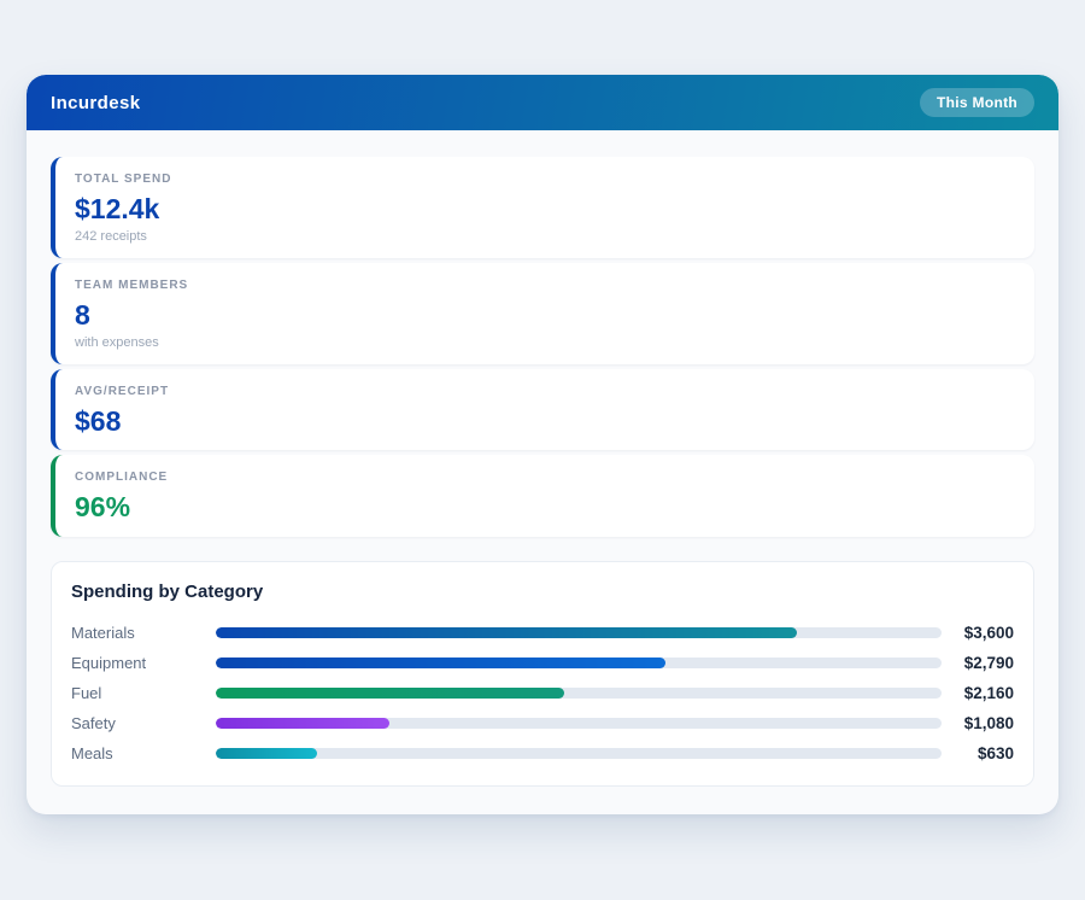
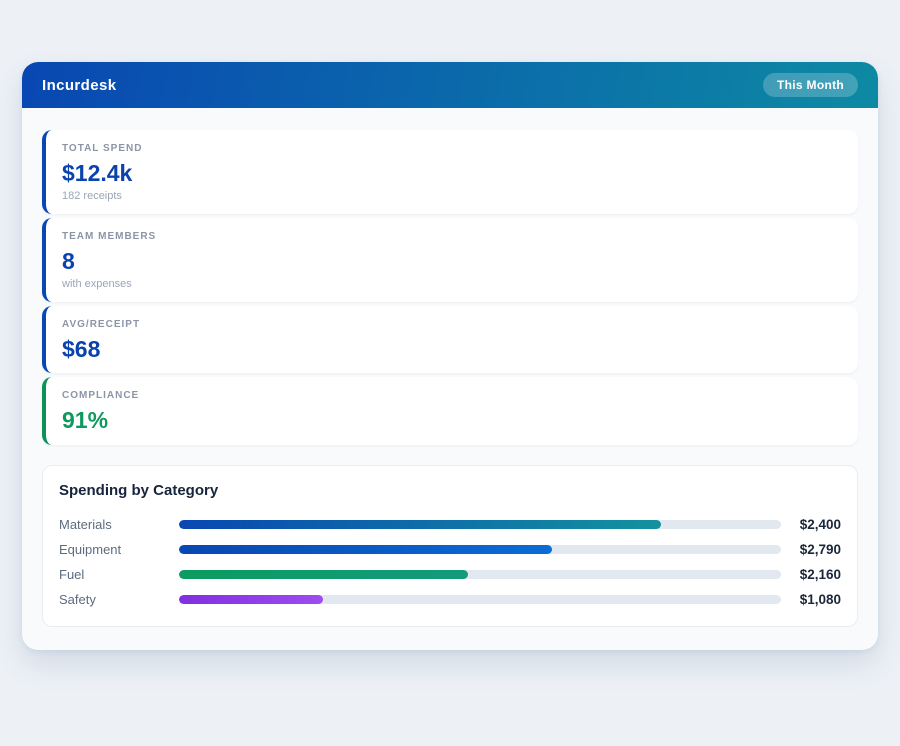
  Incurdesk
  This Month
  TOTAL SPEND
  $12.4k
- 242 receipts
+ 182 receipts
  TEAM MEMBERS
  8
  with expenses
  AVG/RECEIPT
  $68
  COMPLIANCE
- 96%
+ 91%
  Spending by Category
  Materials
- $3,600
+ $2,400
  Equipment
  $2,790
  Fuel
  $2,160
  Safety
  $1,080
- Meals
- $630
